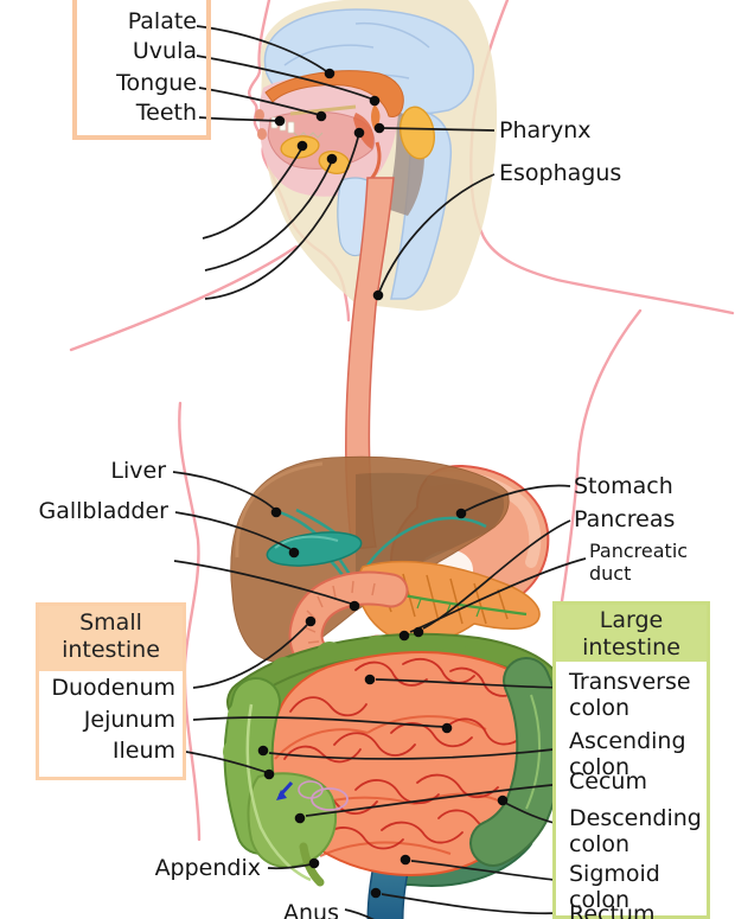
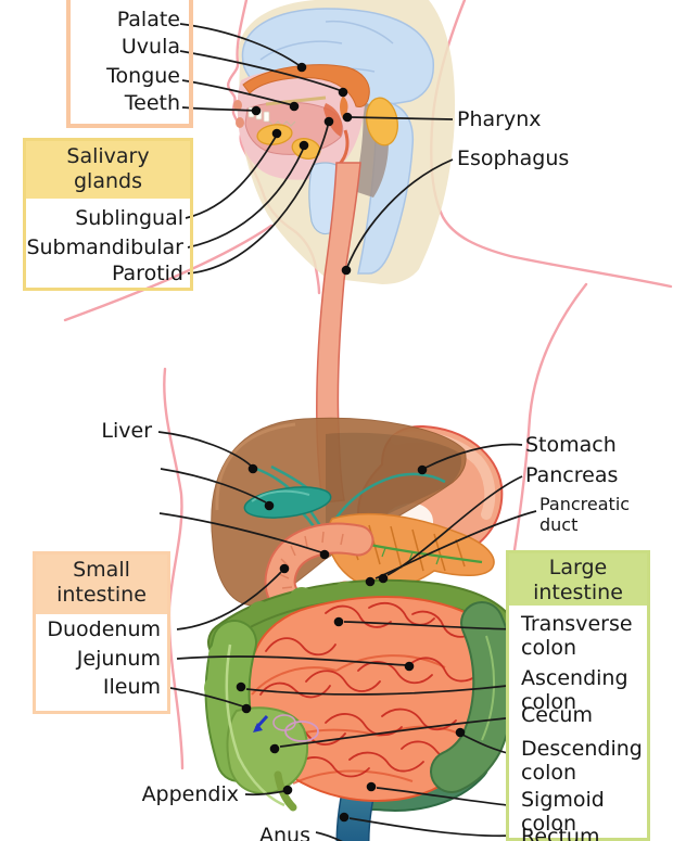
  Palate
  Uvula
  Tongue
  Teeth
+ Salivary
+ glands
+ Sublingual
+ Submandibular
+ Parotid
  Small
  intestine
  Duodenum
  Jejunum
  Ileum
  Large
  intestine
  Transverse
  colon
  Ascending
  colon
  Cecum
  Descending
  colon
  Sigmoid
  colon
  Rectum
  Pharynx
  Esophagus
  Liver
- Gallbladder
  Appendix
  Anus
  Stomach
  Pancreas
  Pancreatic
  duct
